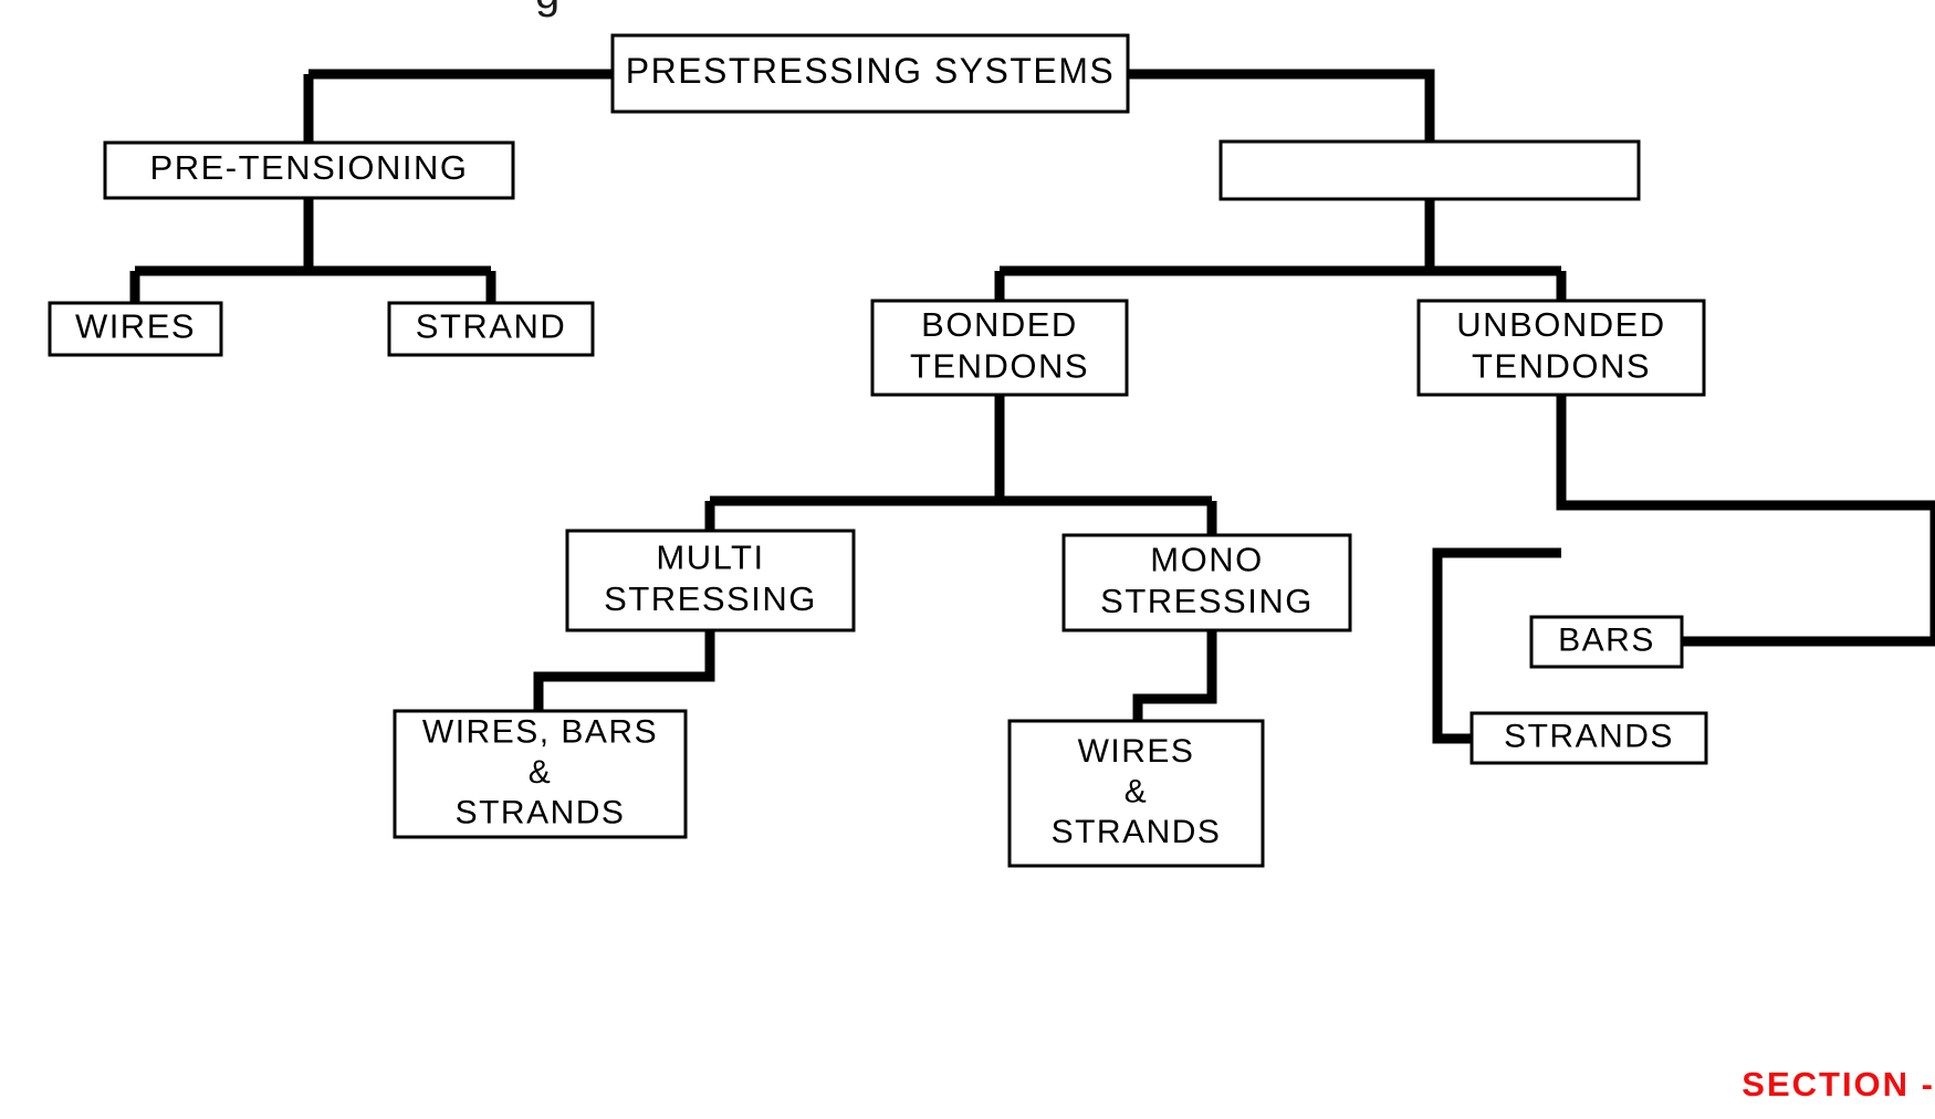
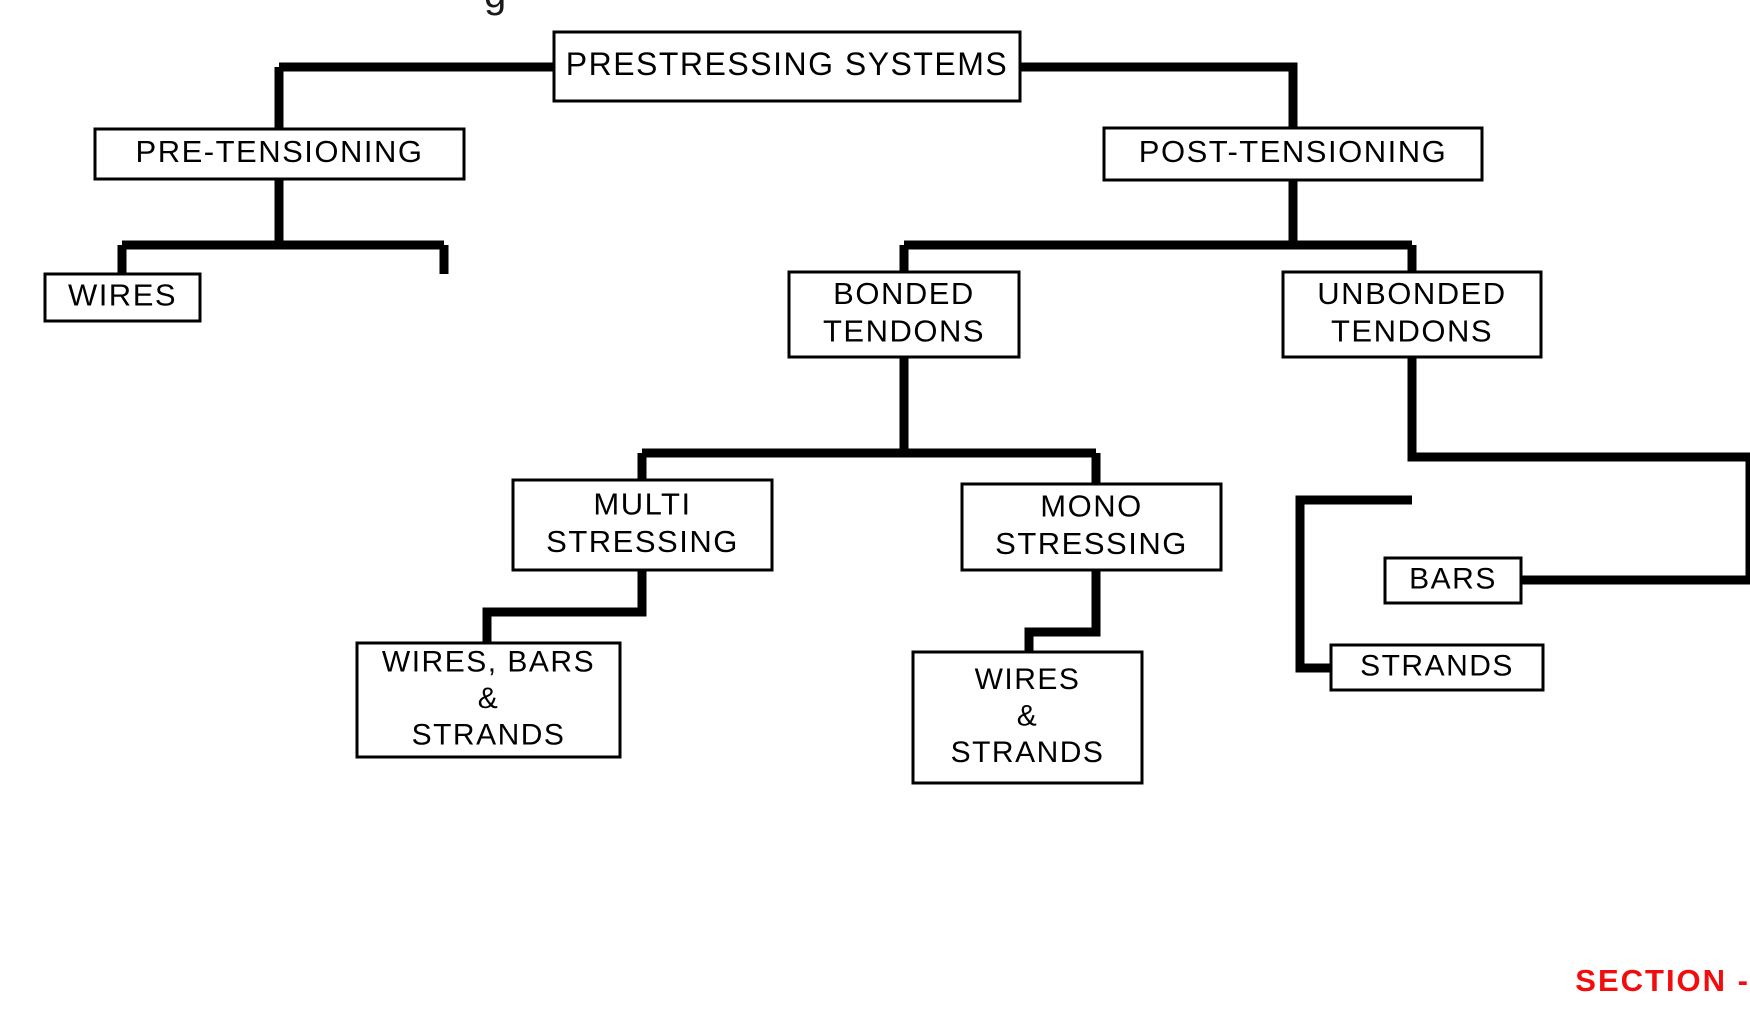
  PRESTRESSING SYSTEMS
  PRE-TENSIONING
+ POST-TENSIONING
  WIRES
- STRAND
  BONDED
  TENDONS
  UNBONDED
  TENDONS
  MULTI
  STRESSING
  MONO
  STRESSING
  BARS
  STRANDS
  WIRES, BARS
  &
  STRANDS
  WIRES
  &
  STRANDS
  SECTION -
